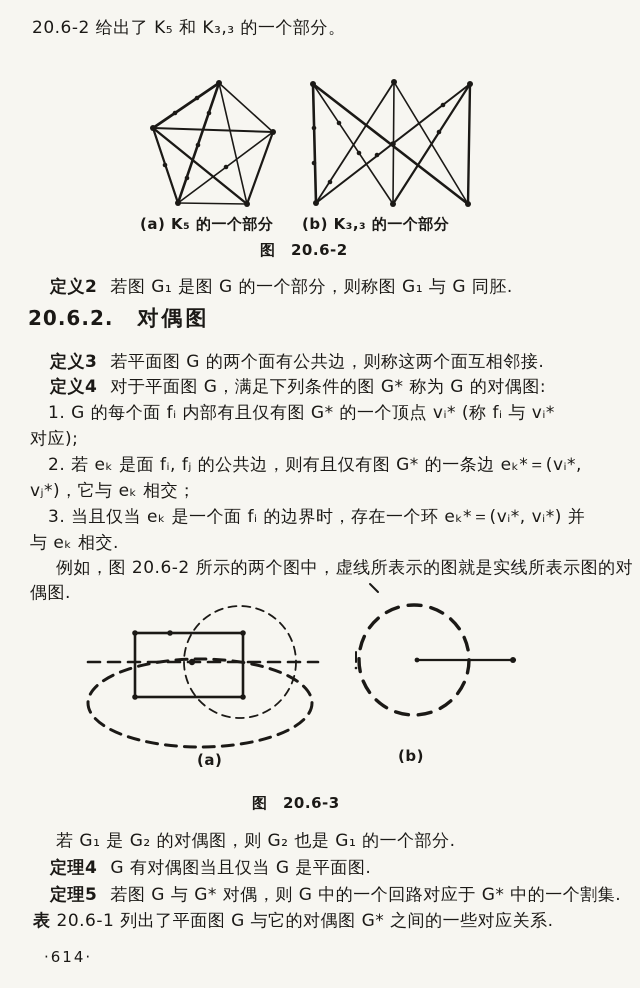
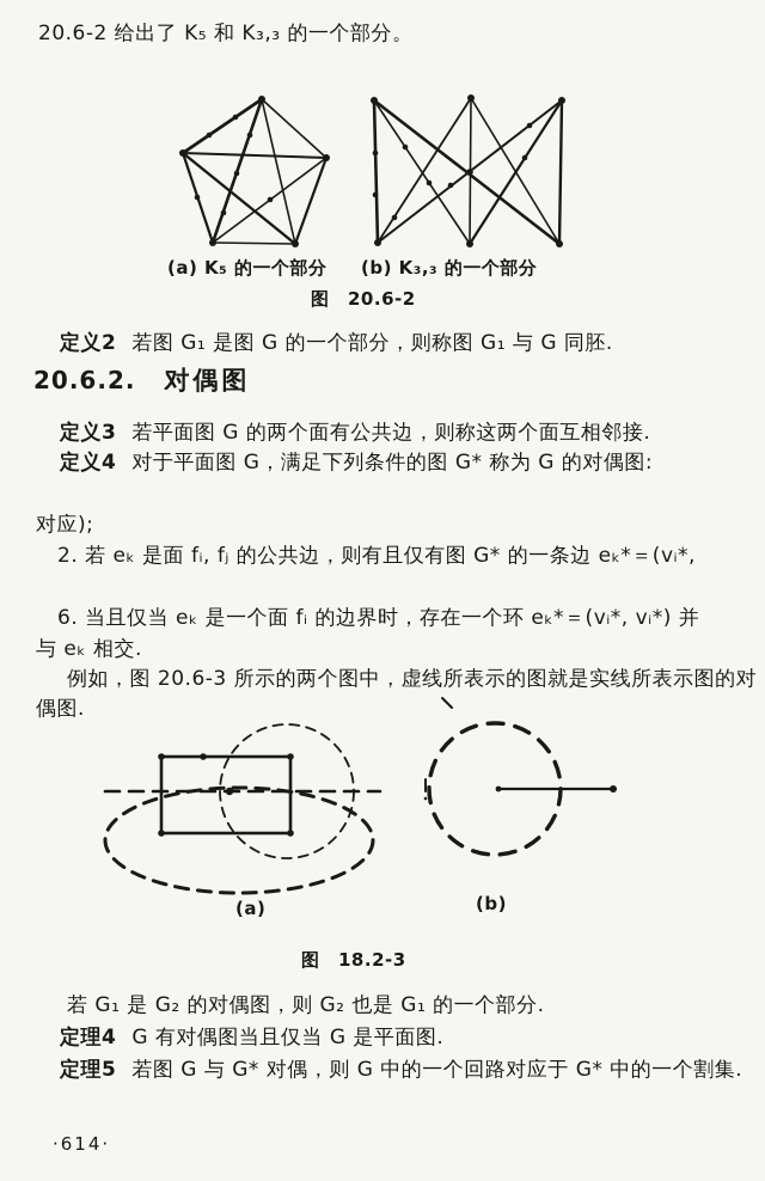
  20.6-2 给出了 K₅ 和 K₃,₃ 的一个部分。
  (a) K₅ 的一个部分
  (b) K₃,₃ 的一个部分
  图 20.6-2
  定义2 若图 G₁ 是图 G 的一个部分，则称图 G₁ 与 G 同胚.
  20.6.2. 对偶图
  定义3 若平面图 G 的两个面有公共边，则称这两个面互相邻接.
  定义4 对于平面图 G，满足下列条件的图 G* 称为 G 的对偶图:
- 1. G 的每个面 fᵢ 内部有且仅有图 G* 的一个顶点 vᵢ* (称 fᵢ 与 vᵢ*
  对应);
  2. 若 eₖ 是面 fᵢ, fⱼ 的公共边，则有且仅有图 G* 的一条边 eₖ*＝(vᵢ*,
- vⱼ*)，它与 eₖ 相交；
- 3. 当且仅当 eₖ 是一个面 fᵢ 的边界时，存在一个环 eₖ*＝(vᵢ*, vᵢ*) 并
+ 6. 当且仅当 eₖ 是一个面 fᵢ 的边界时，存在一个环 eₖ*＝(vᵢ*, vᵢ*) 并
  与 eₖ 相交.
- 例如，图 20.6-2 所示的两个图中，虚线所表示的图就是实线所表示图的对
+ 例如，图 20.6-3 所示的两个图中，虚线所表示的图就是实线所表示图的对
  偶图.
  (a)
  (b)
- 图 20.6-3
+ 图 18.2-3
  若 G₁ 是 G₂ 的对偶图，则 G₂ 也是 G₁ 的一个部分.
  定理4 G 有对偶图当且仅当 G 是平面图.
  定理5 若图 G 与 G* 对偶，则 G 中的一个回路对应于 G* 中的一个割集.
- 表 20.6-1 列出了平面图 G 与它的对偶图 G* 之间的一些对应关系.
  ·614·
